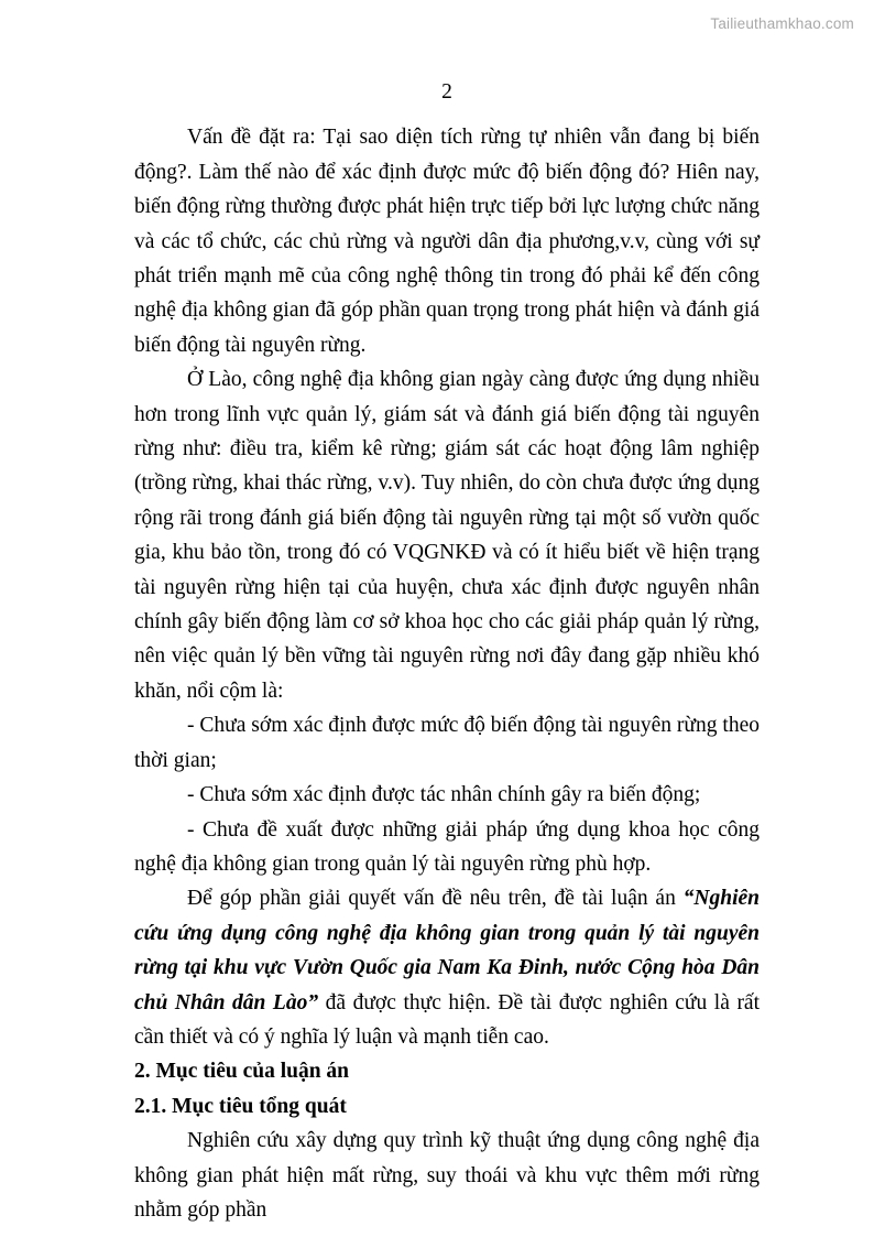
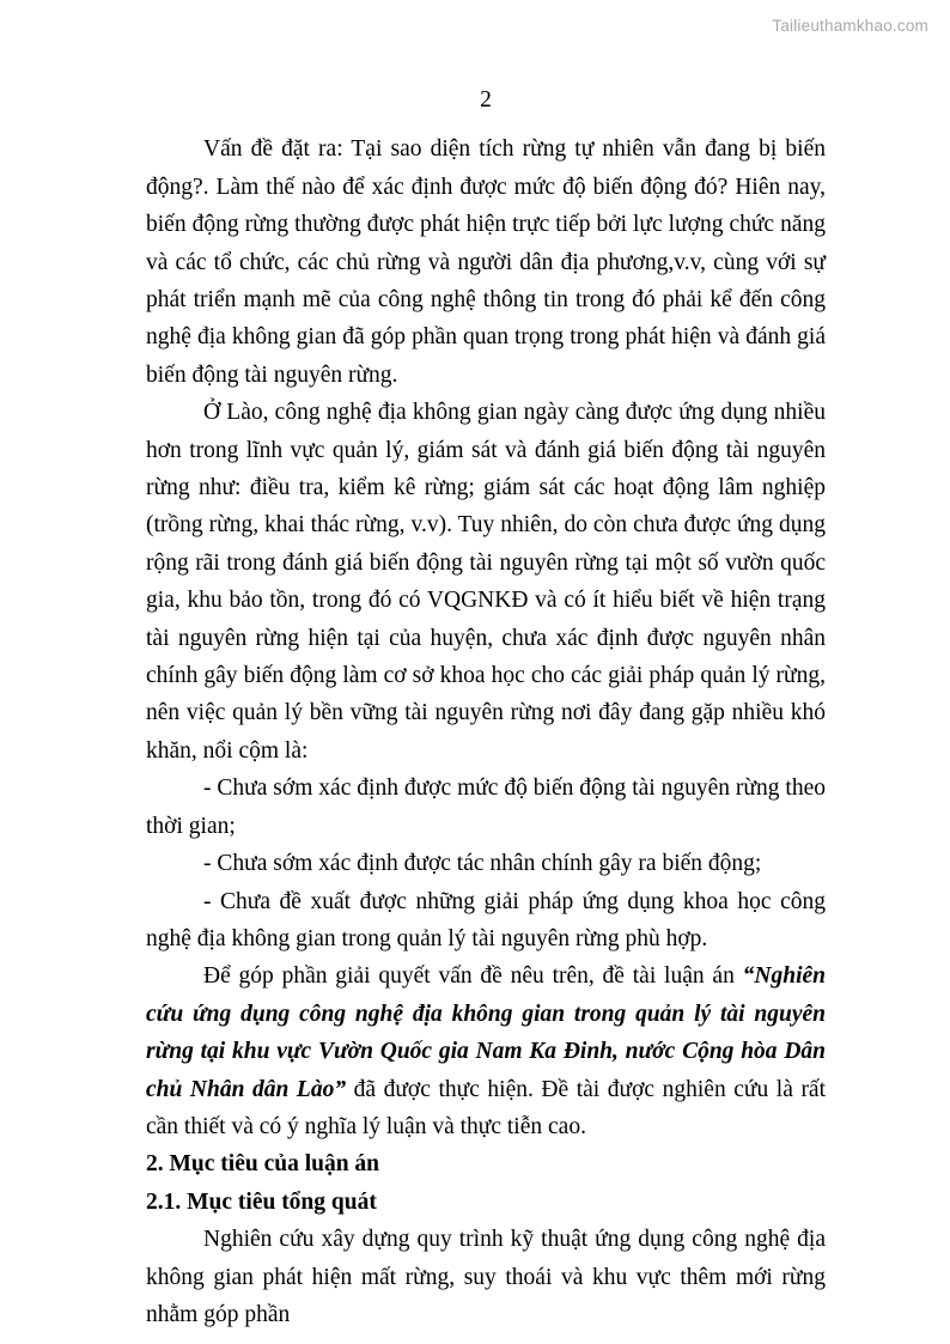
  Tailieuthamkhao.com
  2
  Vấn đề đặt ra: Tại sao diện tích rừng tự nhiên vẫn đang bị biến động?. Làm thế nào để xác định được mức độ biến động đó? Hiên nay, biến động rừng thường được phát hiện trực tiếp bởi lực lượng chức năng và các tổ chức, các chủ rừng và người dân địa phương,v.v, cùng với sự phát triển mạnh mẽ của công nghệ thông tin trong đó phải kể đến công nghệ địa không gian đã góp phần quan trọng trong phát hiện và đánh giá biến động tài nguyên rừng.
  Ở Lào, công nghệ địa không gian ngày càng được ứng dụng nhiều hơn trong lĩnh vực quản lý, giám sát và đánh giá biến động tài nguyên rừng như: điều tra, kiểm kê rừng; giám sát các hoạt động lâm nghiệp (trồng rừng, khai thác rừng, v.v). Tuy nhiên, do còn chưa được ứng dụng rộng rãi trong đánh giá biến động tài nguyên rừng tại một số vườn quốc gia, khu bảo tồn, trong đó có VQGNKĐ và có ít hiểu biết về hiện trạng tài nguyên rừng hiện tại của huyện, chưa xác định được nguyên nhân chính gây biến động làm cơ sở khoa học cho các giải pháp quản lý rừng, nên việc quản lý bền vững tài nguyên rừng nơi đây đang gặp nhiều khó khăn, nổi cộm là:
  - Chưa sớm xác định được mức độ biến động tài nguyên rừng theo thời gian;
  - Chưa sớm xác định được tác nhân chính gây ra biến động;
  - Chưa đề xuất được những giải pháp ứng dụng khoa học công nghệ địa không gian trong quản lý tài nguyên rừng phù hợp.
- Để góp phần giải quyết vấn đề nêu trên, đề tài luận án “Nghiên cứu ứng dụng công nghệ địa không gian trong quản lý tài nguyên rừng tại khu vực Vườn Quốc gia Nam Ka Đinh, nước Cộng hòa Dân chủ Nhân dân Lào” đã được thực hiện. Đề tài được nghiên cứu là rất cần thiết và có ý nghĩa lý luận và mạnh tiễn cao.
+ Để góp phần giải quyết vấn đề nêu trên, đề tài luận án “Nghiên cứu ứng dụng công nghệ địa không gian trong quản lý tài nguyên rừng tại khu vực Vườn Quốc gia Nam Ka Đinh, nước Cộng hòa Dân chủ Nhân dân Lào” đã được thực hiện. Đề tài được nghiên cứu là rất cần thiết và có ý nghĩa lý luận và thực tiễn cao.
  2. Mục tiêu của luận án
  2.1. Mục tiêu tổng quát
  Nghiên cứu xây dựng quy trình kỹ thuật ứng dụng công nghệ địa không gian phát hiện mất rừng, suy thoái và khu vực thêm mới rừng nhằm góp phần
